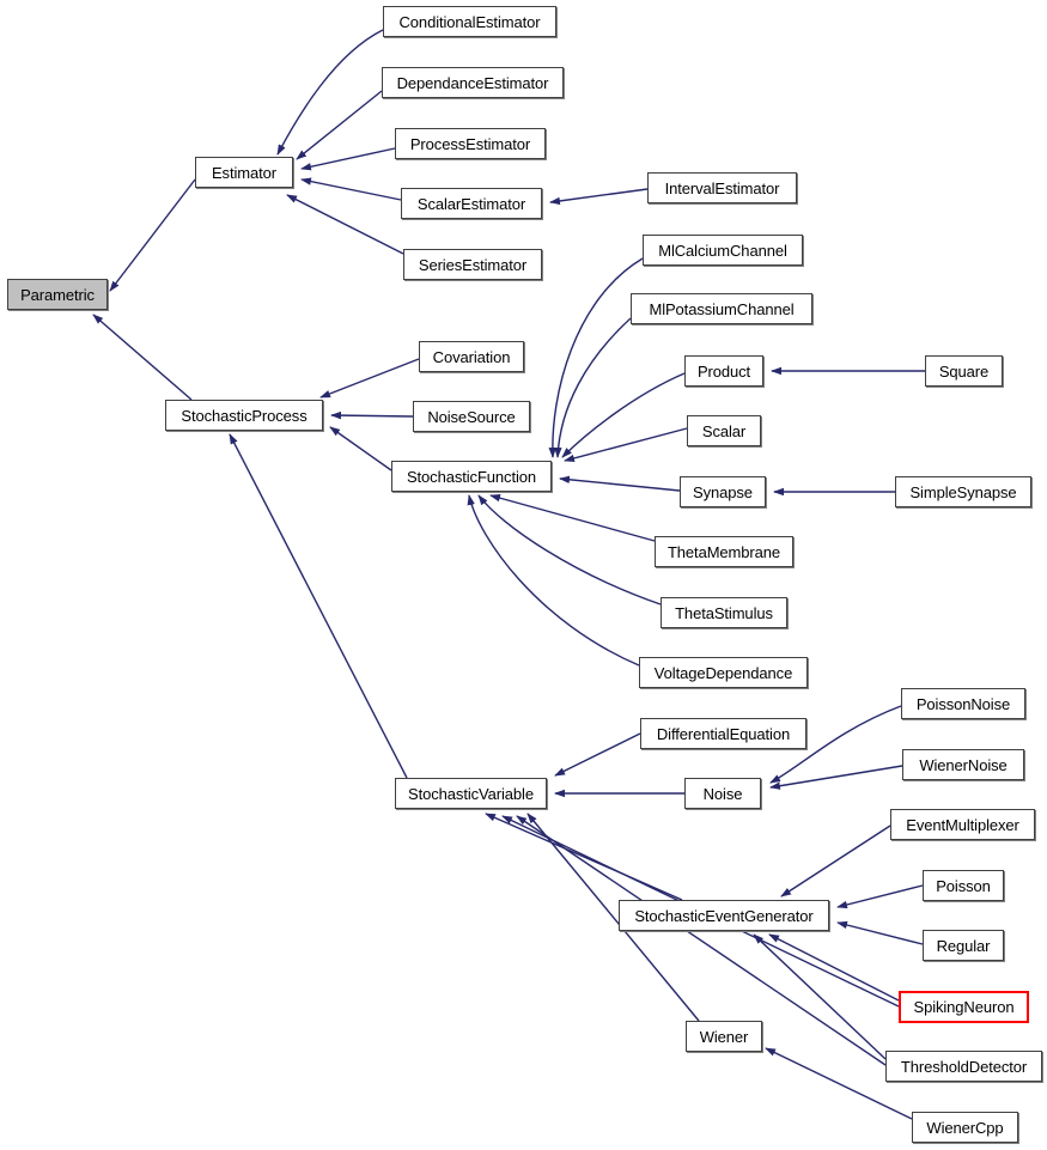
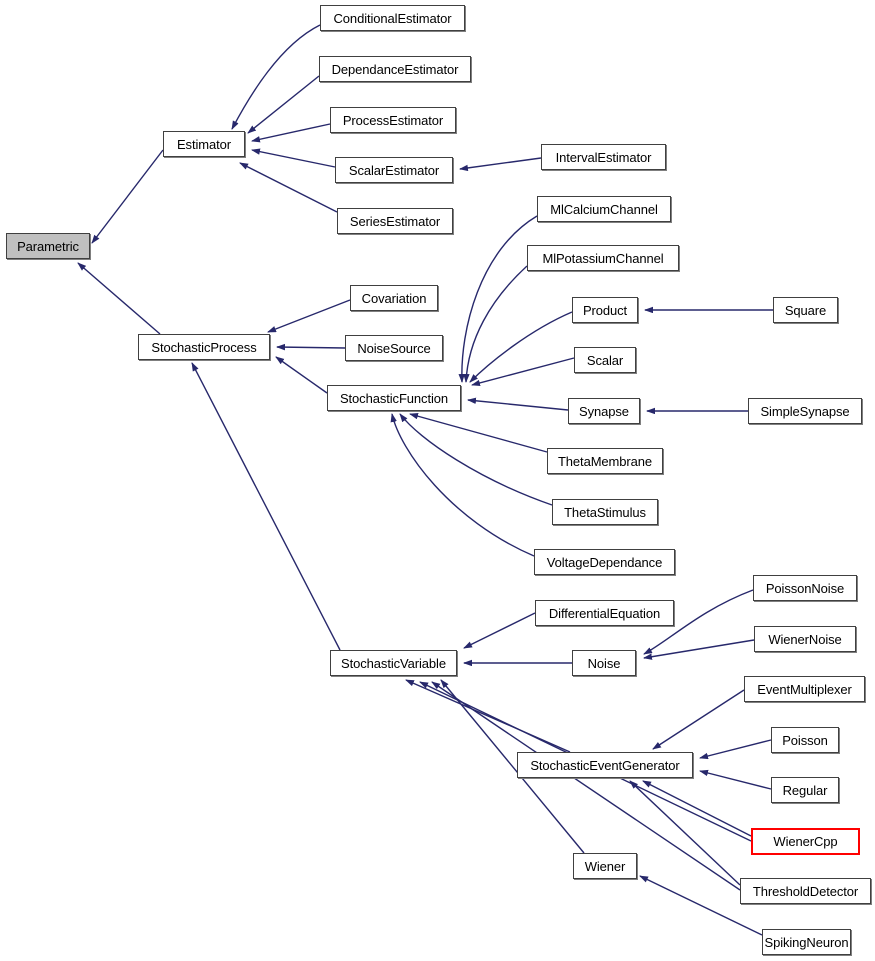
  Parametric
  Estimator
  ConditionalEstimator
  DependanceEstimator
  ProcessEstimator
  ScalarEstimator
  IntervalEstimator
  SeriesEstimator
  StochasticProcess
  Covariation
  NoiseSource
  StochasticFunction
  MlCalciumChannel
  MlPotassiumChannel
  Product
  Square
  Scalar
  Synapse
  SimpleSynapse
  ThetaMembrane
  ThetaStimulus
  VoltageDependance
  StochasticVariable
  DifferentialEquation
  Noise
  PoissonNoise
  WienerNoise
  StochasticEventGenerator
  EventMultiplexer
  Poisson
  Regular
- SpikingNeuron
+ WienerCpp
  ThresholdDetector
  Wiener
- WienerCpp
+ SpikingNeuron
